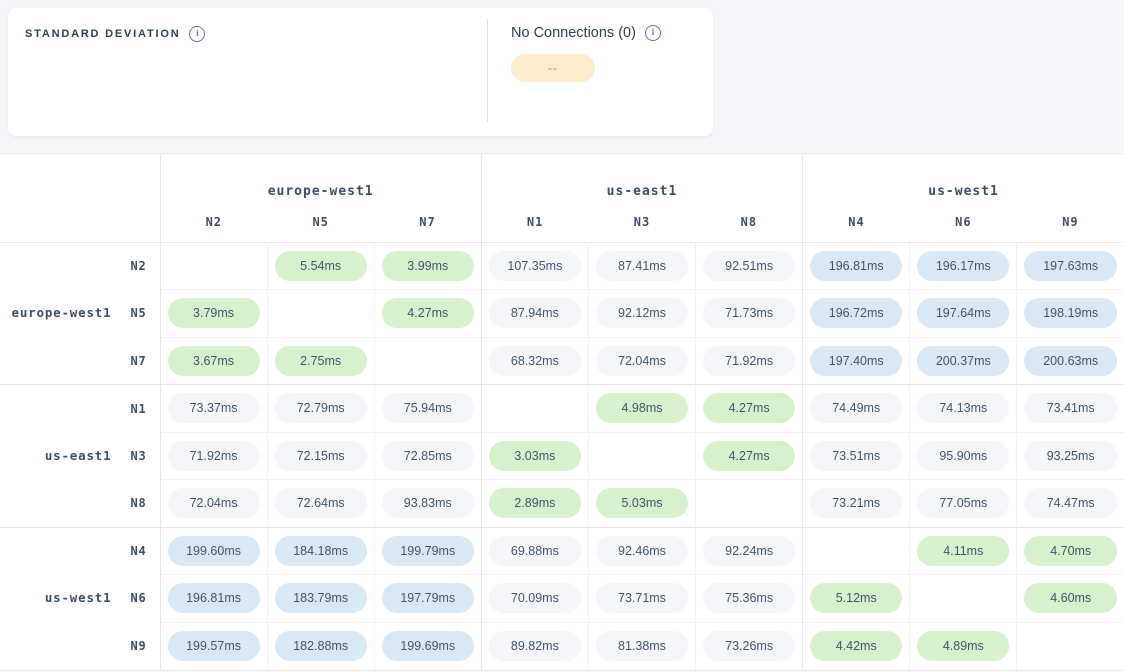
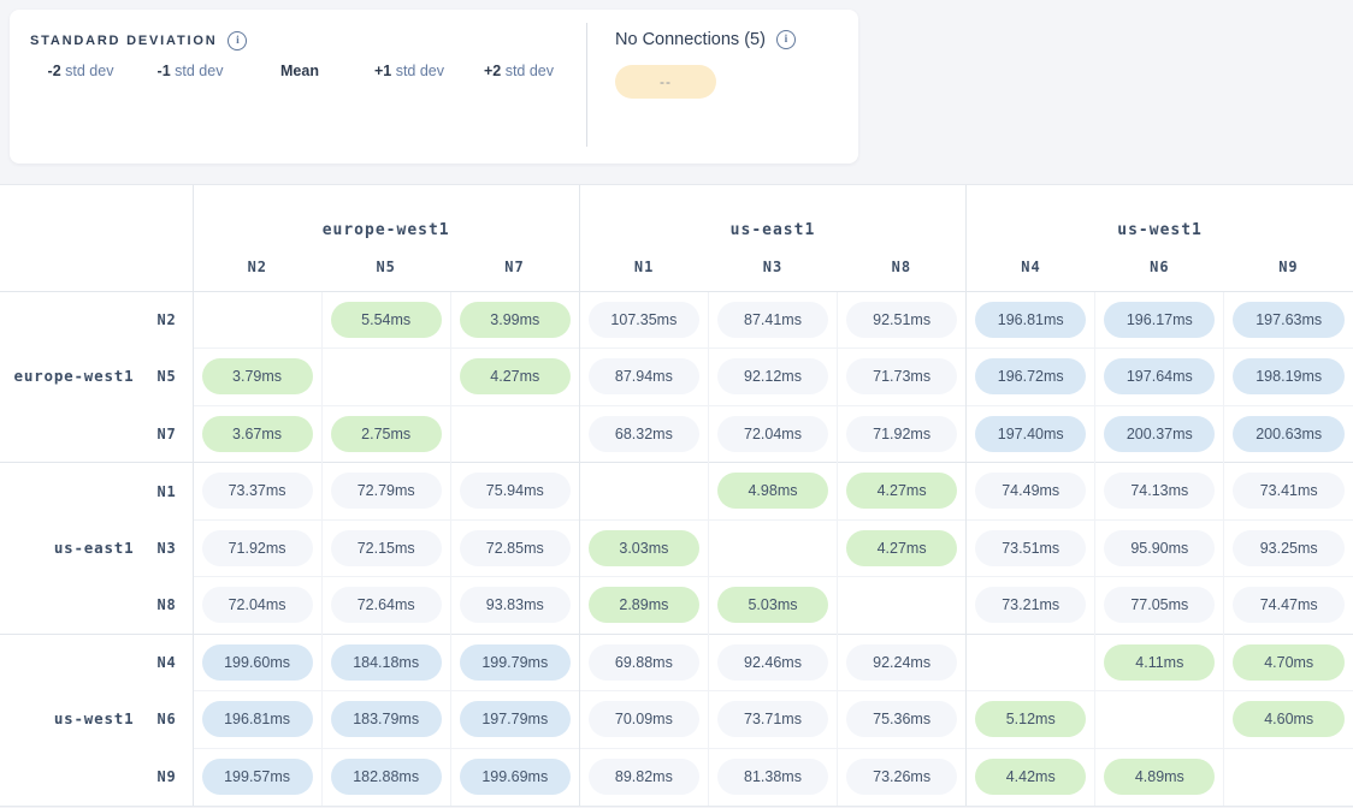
  STANDARD DEVIATION
  i
+ -2 std dev
+ -1 std dev
+ Mean
+ +1 std dev
+ +2 std dev
- No Connections (0)
+ No Connections (5)
  i
  --
  	europe-west1	us-east1	us-west1
  N2	N5	N7	N1	N3	N8	N4	N6	N9
  N2		5.54ms	3.99ms	107.35ms	87.41ms	92.51ms	196.81ms	196.17ms	197.63ms
  europe-west1 N5	3.79ms		4.27ms	87.94ms	92.12ms	71.73ms	196.72ms	197.64ms	198.19ms
  N7	3.67ms	2.75ms		68.32ms	72.04ms	71.92ms	197.40ms	200.37ms	200.63ms
  N1	73.37ms	72.79ms	75.94ms		4.98ms	4.27ms	74.49ms	74.13ms	73.41ms
  us-east1 N3	71.92ms	72.15ms	72.85ms	3.03ms		4.27ms	73.51ms	95.90ms	93.25ms
  N8	72.04ms	72.64ms	93.83ms	2.89ms	5.03ms		73.21ms	77.05ms	74.47ms
  N4	199.60ms	184.18ms	199.79ms	69.88ms	92.46ms	92.24ms		4.11ms	4.70ms
  us-west1 N6	196.81ms	183.79ms	197.79ms	70.09ms	73.71ms	75.36ms	5.12ms		4.60ms
  N9	199.57ms	182.88ms	199.69ms	89.82ms	81.38ms	73.26ms	4.42ms	4.89ms
